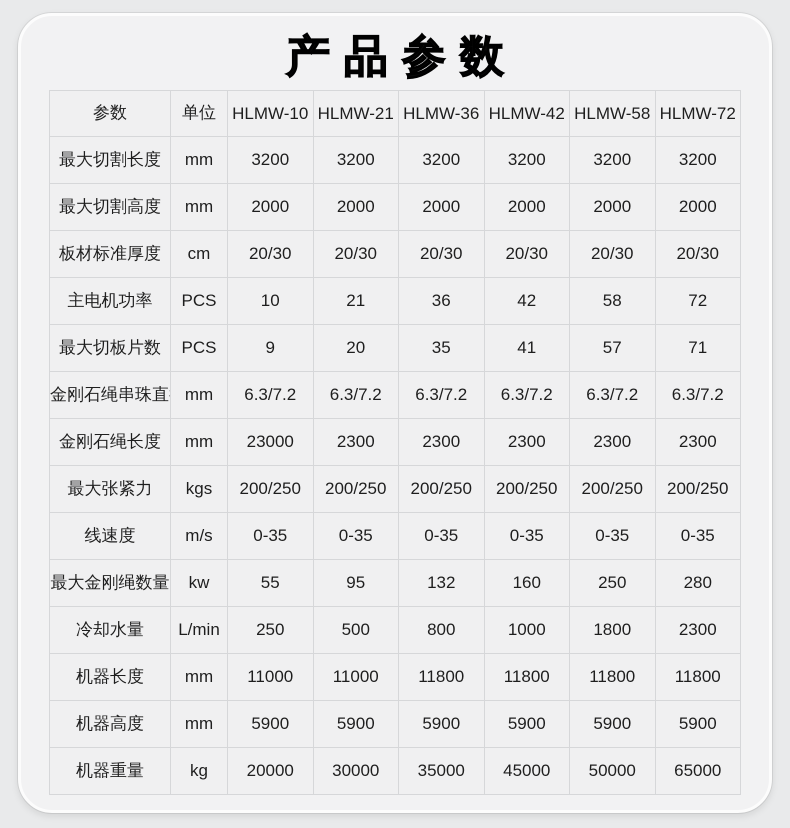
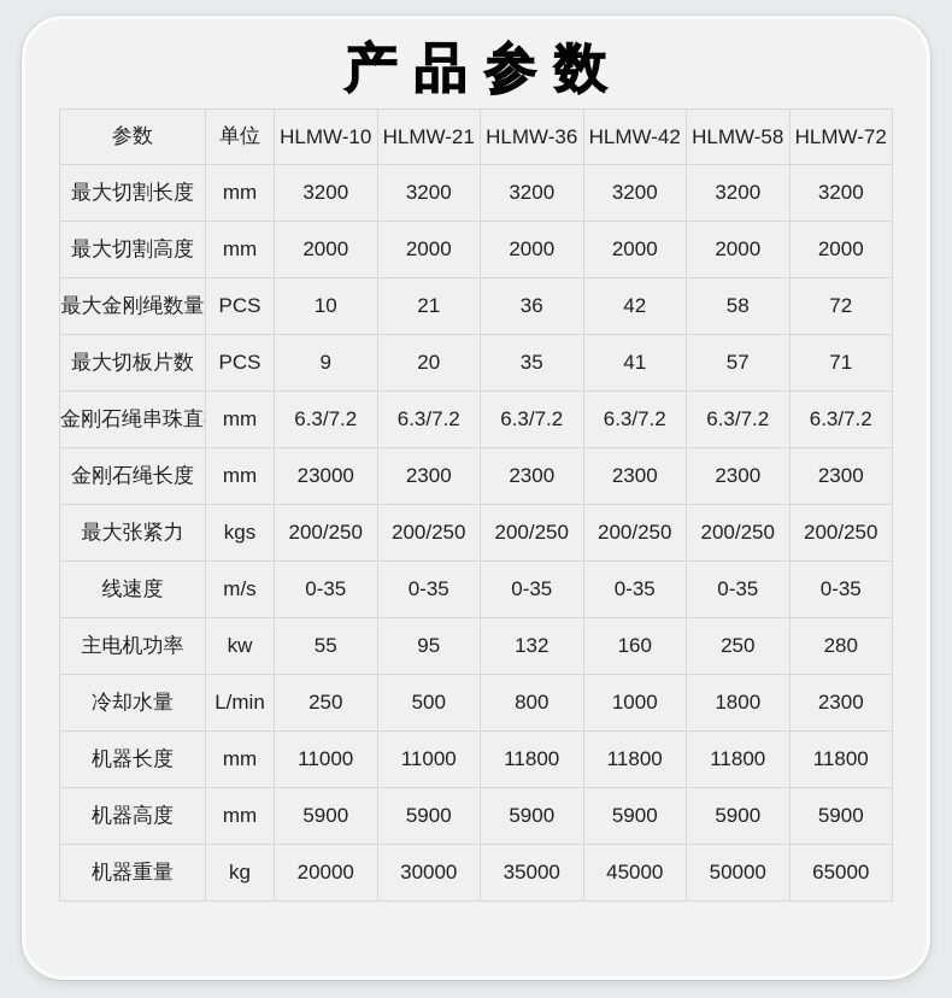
  产品参数
  参数	单位	HLMW-10	HLMW-21	HLMW-36	HLMW-42	HLMW-58	HLMW-72
  最大切割长度	mm	3200	3200	3200	3200	3200	3200
  最大切割高度	mm	2000	2000	2000	2000	2000	2000
- 板材标准厚度	cm	20/30	20/30	20/30	20/30	20/30	20/30
- 主电机功率	PCS	10	21	36	42	58	72
+ 最大金刚绳数量	PCS	10	21	36	42	58	72
  最大切板片数	PCS	9	20	35	41	57	71
  金刚石绳串珠直	mm	6.3/7.2	6.3/7.2	6.3/7.2	6.3/7.2	6.3/7.2	6.3/7.2
  金刚石绳长度	mm	23000	2300	2300	2300	2300	2300
  最大张紧力	kgs	200/250	200/250	200/250	200/250	200/250	200/250
  线速度	m/s	0-35	0-35	0-35	0-35	0-35	0-35
- 最大金刚绳数量	kw	55	95	132	160	250	280
+ 主电机功率	kw	55	95	132	160	250	280
  冷却水量	L/min	250	500	800	1000	1800	2300
  机器长度	mm	11000	11000	11800	11800	11800	11800
  机器高度	mm	5900	5900	5900	5900	5900	5900
  机器重量	kg	20000	30000	35000	45000	50000	65000
